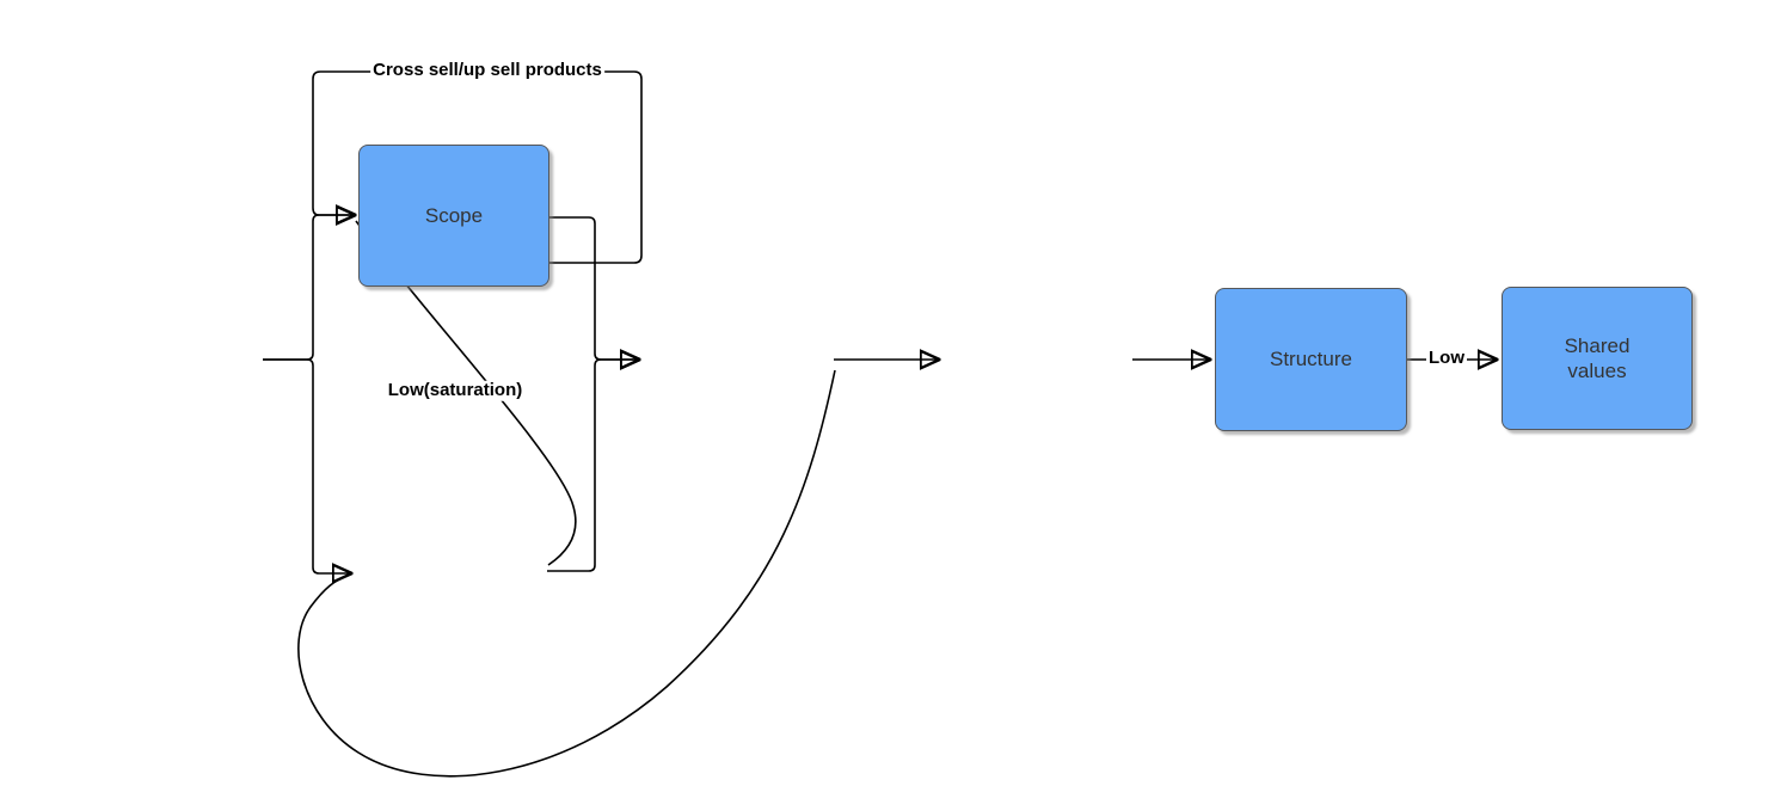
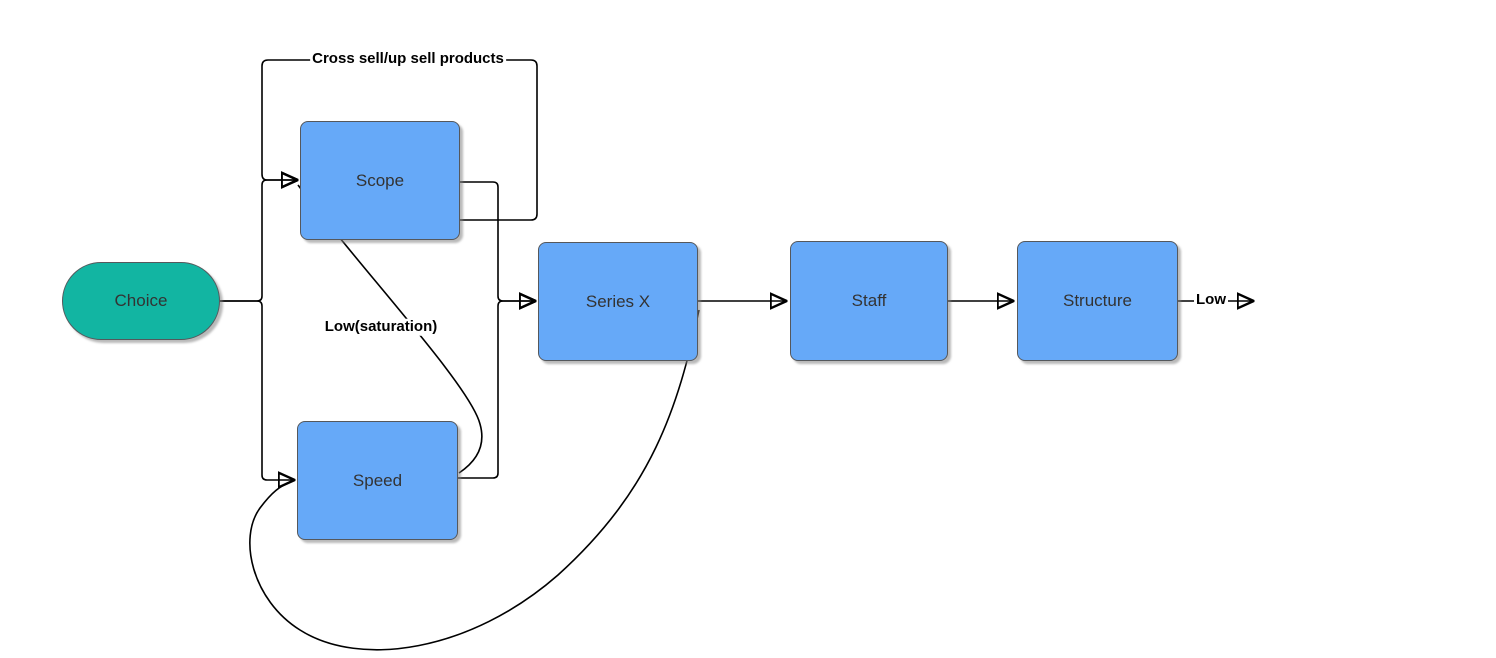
+ Choice
  Scope
+ Speed
+ Series X
+ Staff
  Structure
- Shared values
  Cross sell/up sell products
  Low(saturation)
  Low
